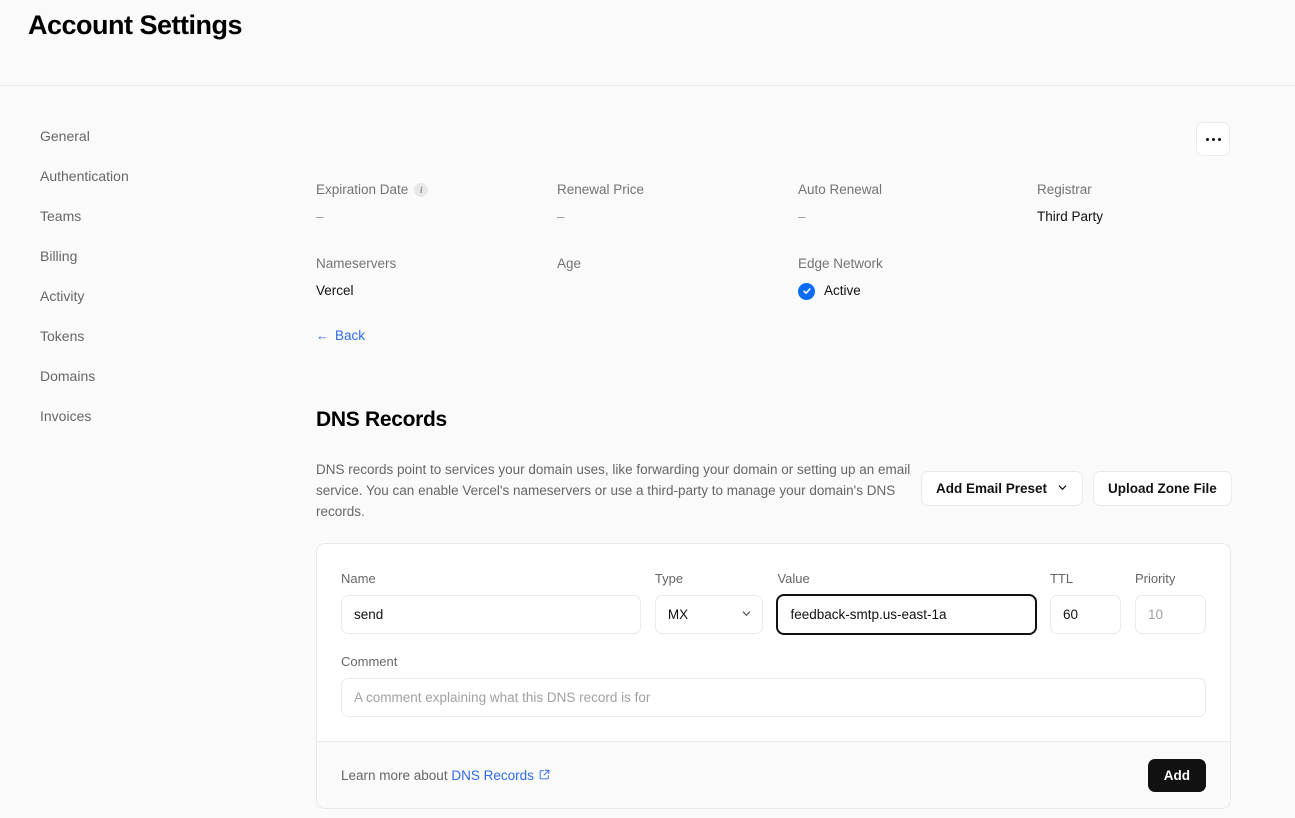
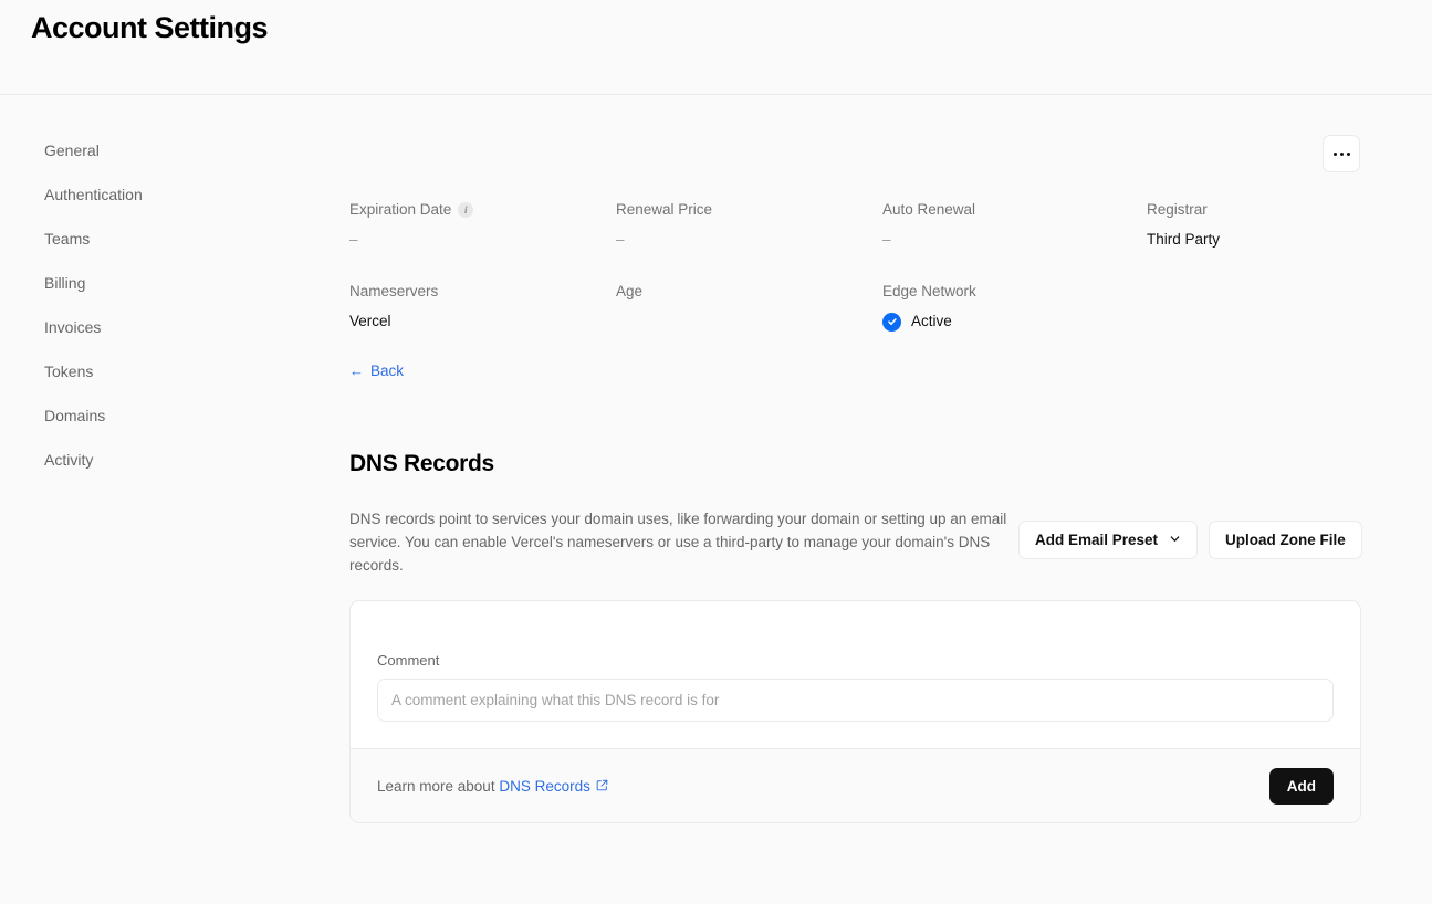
  Account Settings
  General
  Authentication
  Teams
  Billing
- Activity
+ Invoices
  Tokens
  Domains
- Invoices
+ Activity
  Expiration Date
  i
  –
  Renewal Price
  –
  Auto Renewal
  –
  Registrar
  Third Party
  Nameservers
  Vercel
  Age
  Edge Network
  Active
  ←
  Back
  DNS Records
  DNS records point to services your domain uses, like forwarding your domain or setting up an email service. You can enable Vercel's nameservers or use a third-party to manage your domain's DNS records.
  Add Email Preset
  Upload Zone File
- Name
- send
- Type
- MX
- Value
- feedback-smtp.us-east-1a
- TTL
- 60
- Priority
- 10
  Comment
  A comment explaining what this DNS record is for
  Learn more about
  DNS Records
  Add
